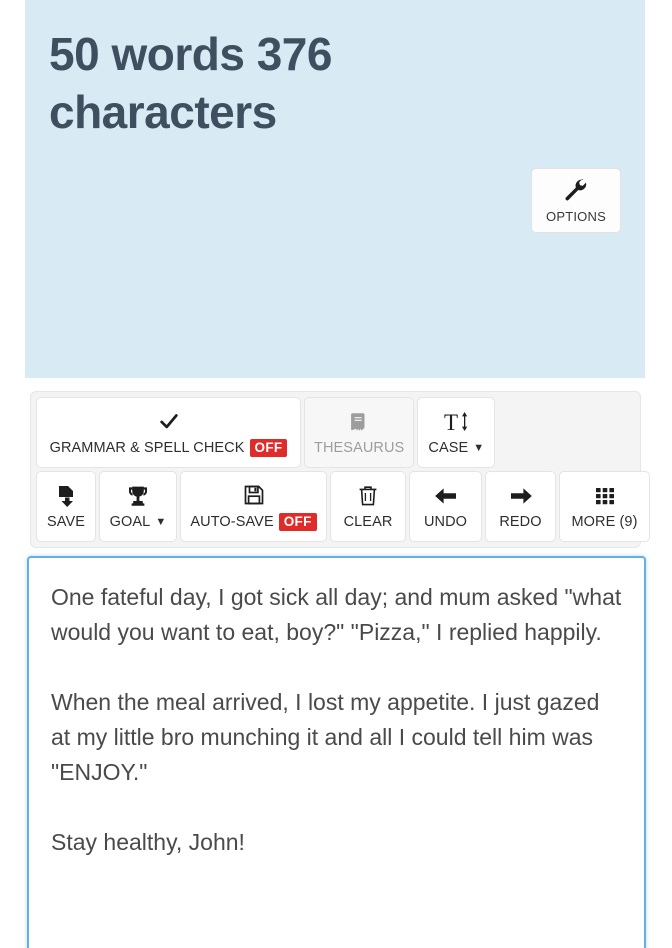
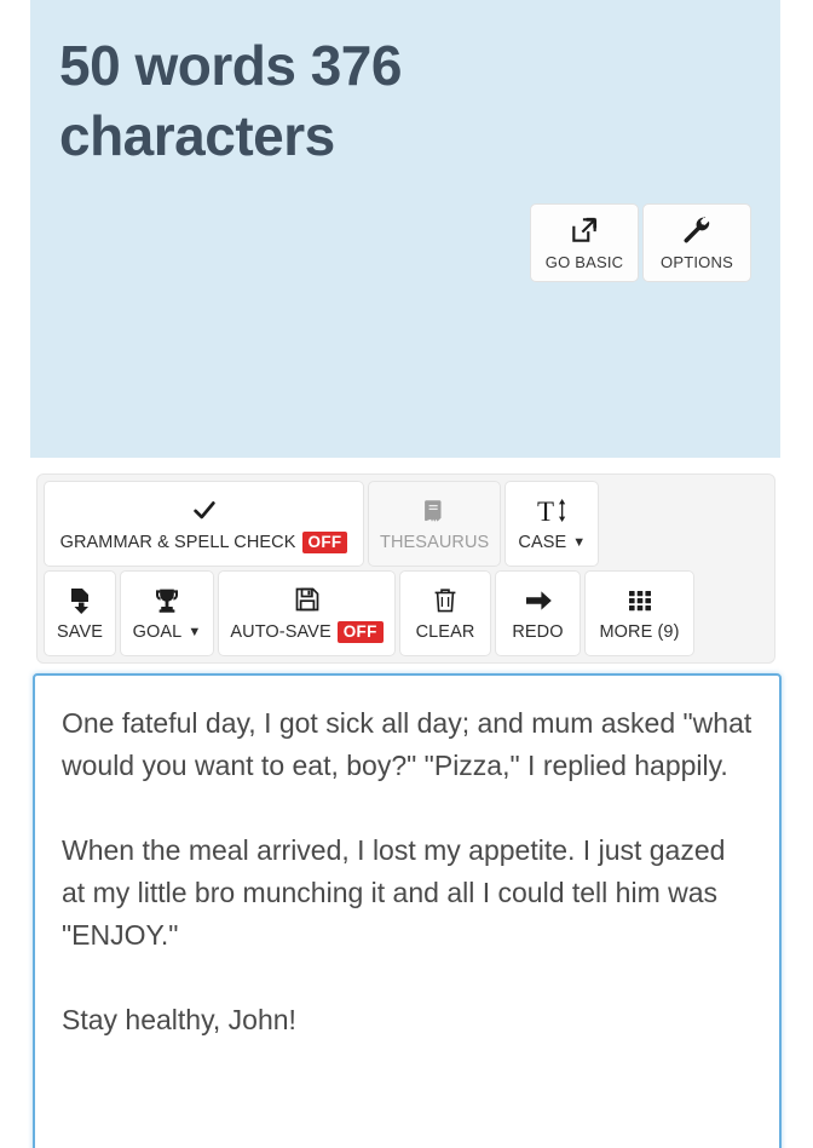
  50 words 376 characters
+ GO BASIC
  OPTIONS
  GRAMMAR & SPELL CHECK
  OFF
  THESAURUS
  T
  CASE
  ▼
  SAVE
  GOAL
  ▼
  AUTO-SAVE
  OFF
  CLEAR
- UNDO
  REDO
  MORE (9)
  One fateful day, I got sick all day; and mum asked "what would you want to eat, boy?" "Pizza," I replied happily.
  When the meal arrived, I lost my appetite. I just gazed at my little bro munching it and all I could tell him was "ENJOY."
  Stay healthy, John!
